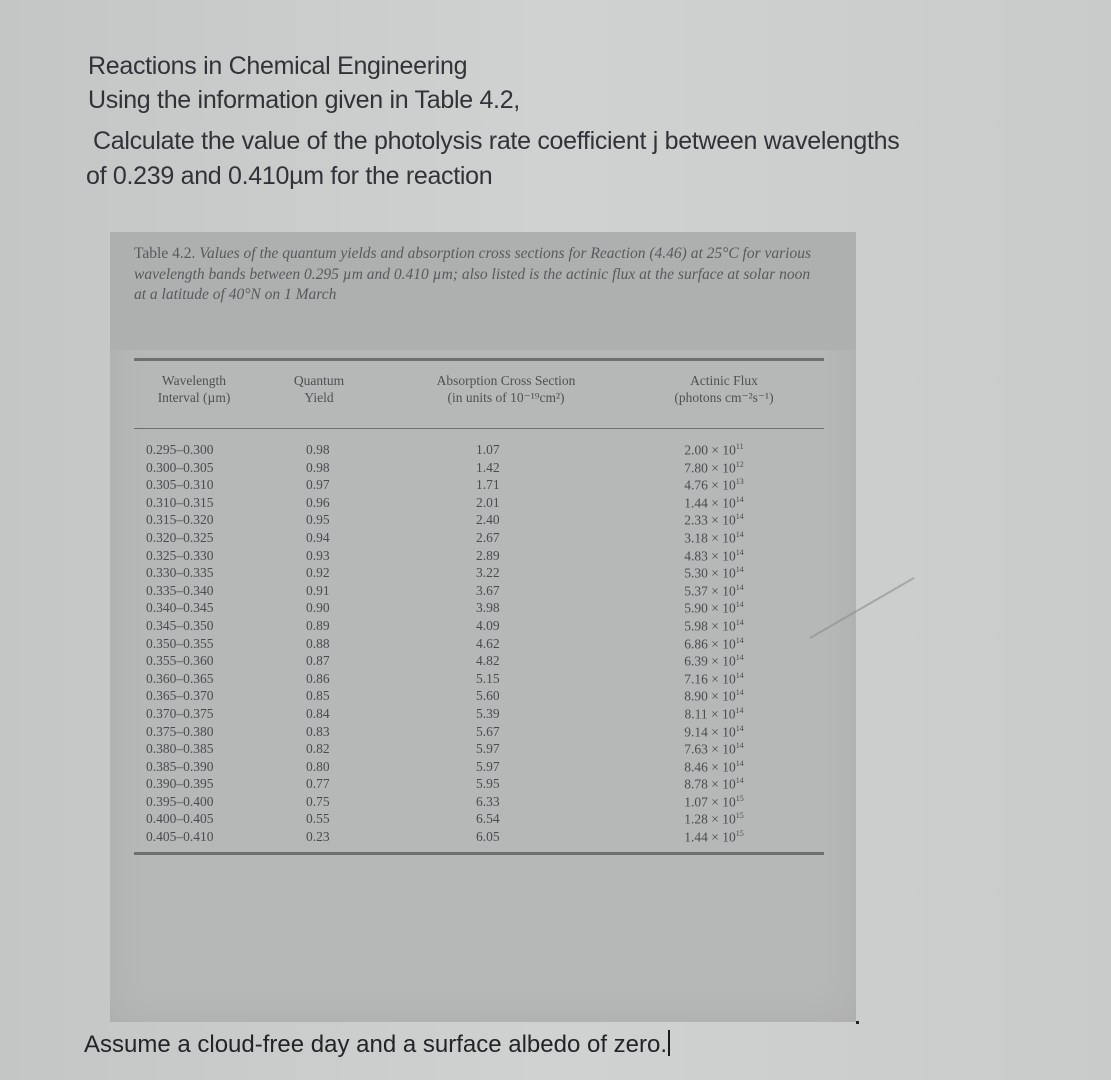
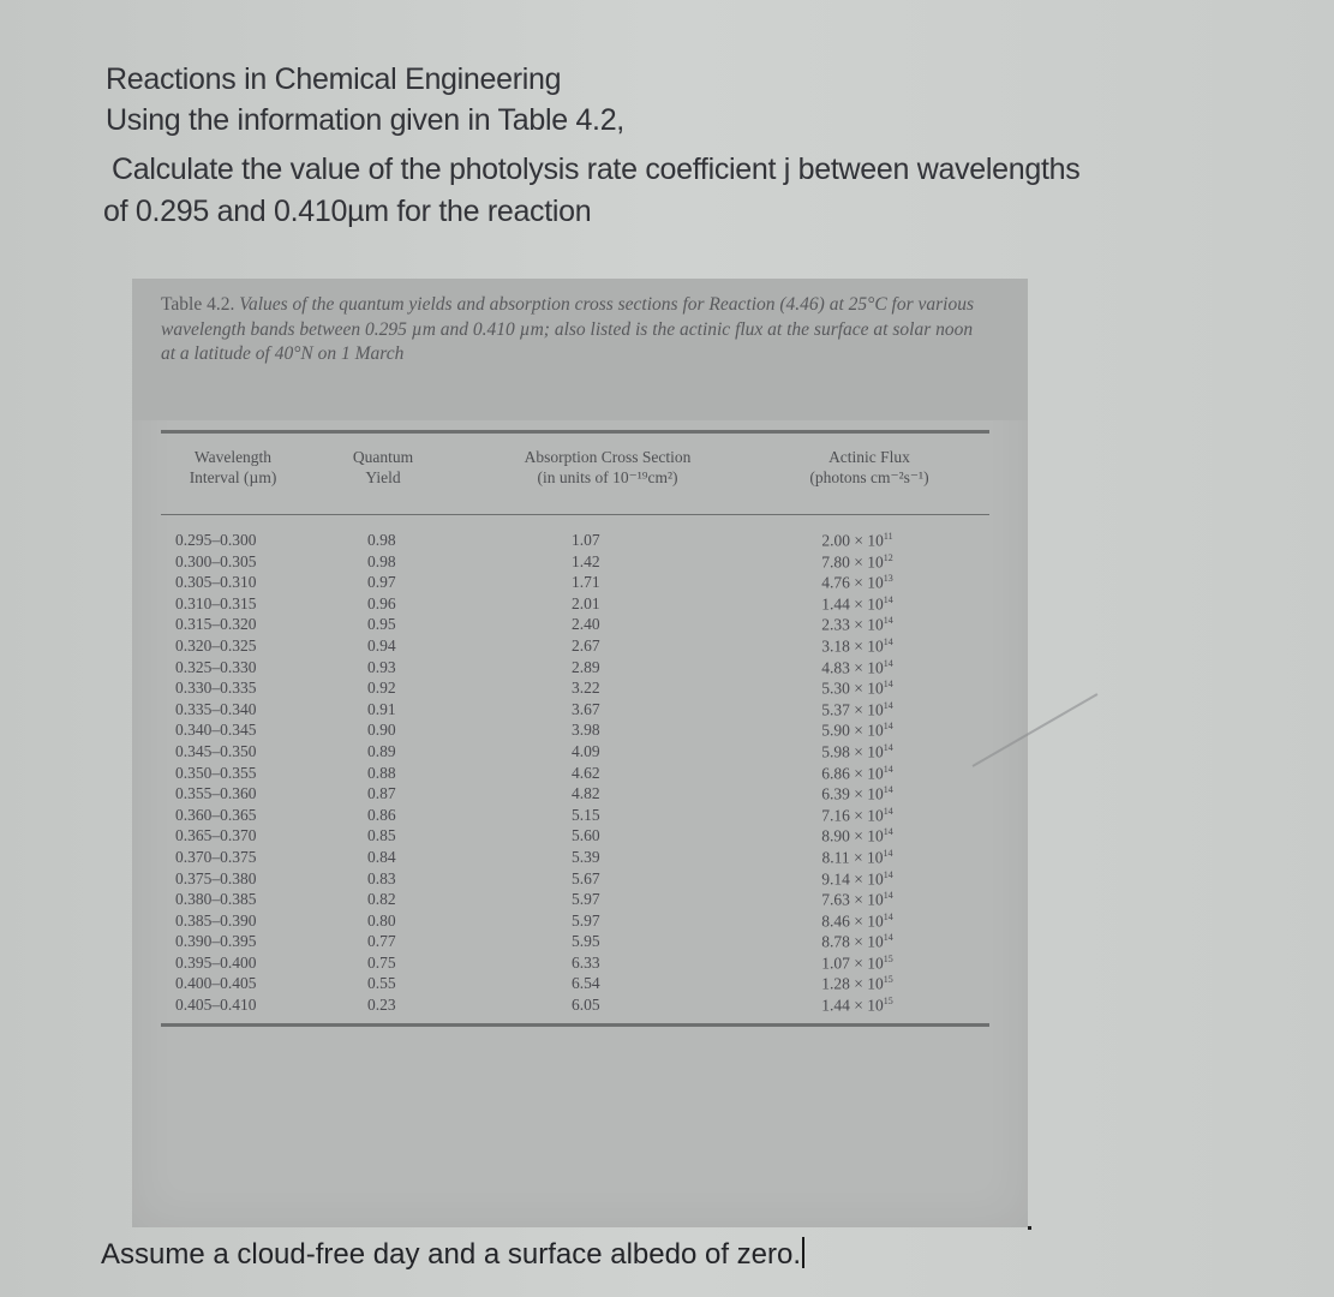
  Reactions in Chemical Engineering
  Using the information given in Table 4.2,
  Calculate the value of the photolysis rate coefficient j between wavelengths
- of 0.239 and 0.410µm for the reaction
+ of 0.295 and 0.410µm for the reaction
  Table 4.2. Values of the quantum yields and absorption cross sections for Reaction (4.46) at 25°C for various wavelength bands between 0.295 µm and 0.410 µm; also listed is the actinic flux at the surface at solar noon at a latitude of 40°N on 1 March
  Wavelength
  Interval (µm)
  Quantum
  Yield
  Absorption Cross Section
  (in units of 10⁻¹⁹cm²)
  Actinic Flux
  (photons cm⁻²s⁻¹)
  0.295–0.300
  0.98
  1.07
  2.00 × 1011
  0.300–0.305
  0.98
  1.42
  7.80 × 1012
  0.305–0.310
  0.97
  1.71
  4.76 × 1013
  0.310–0.315
  0.96
  2.01
  1.44 × 1014
  0.315–0.320
  0.95
  2.40
  2.33 × 1014
  0.320–0.325
  0.94
  2.67
  3.18 × 1014
  0.325–0.330
  0.93
  2.89
  4.83 × 1014
  0.330–0.335
  0.92
  3.22
  5.30 × 1014
  0.335–0.340
  0.91
  3.67
  5.37 × 1014
  0.340–0.345
  0.90
  3.98
  5.90 × 1014
  0.345–0.350
  0.89
  4.09
  5.98 × 1014
  0.350–0.355
  0.88
  4.62
  6.86 × 1014
  0.355–0.360
  0.87
  4.82
  6.39 × 1014
  0.360–0.365
  0.86
  5.15
  7.16 × 1014
  0.365–0.370
  0.85
  5.60
  8.90 × 1014
  0.370–0.375
  0.84
  5.39
  8.11 × 1014
  0.375–0.380
  0.83
  5.67
  9.14 × 1014
  0.380–0.385
  0.82
  5.97
  7.63 × 1014
  0.385–0.390
  0.80
  5.97
  8.46 × 1014
  0.390–0.395
  0.77
  5.95
  8.78 × 1014
  0.395–0.400
  0.75
  6.33
  1.07 × 1015
  0.400–0.405
  0.55
  6.54
  1.28 × 1015
  0.405–0.410
  0.23
  6.05
  1.44 × 1015
  Assume a cloud-free day and a surface albedo of zero.
